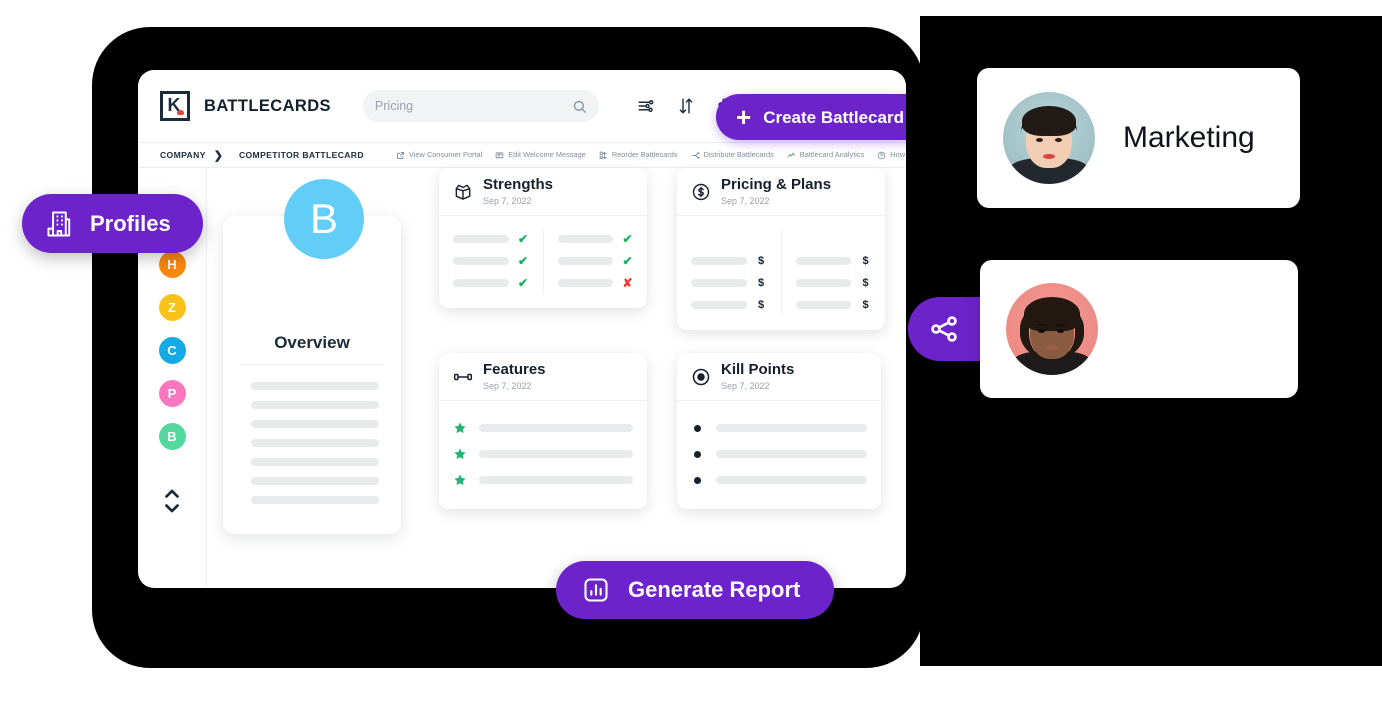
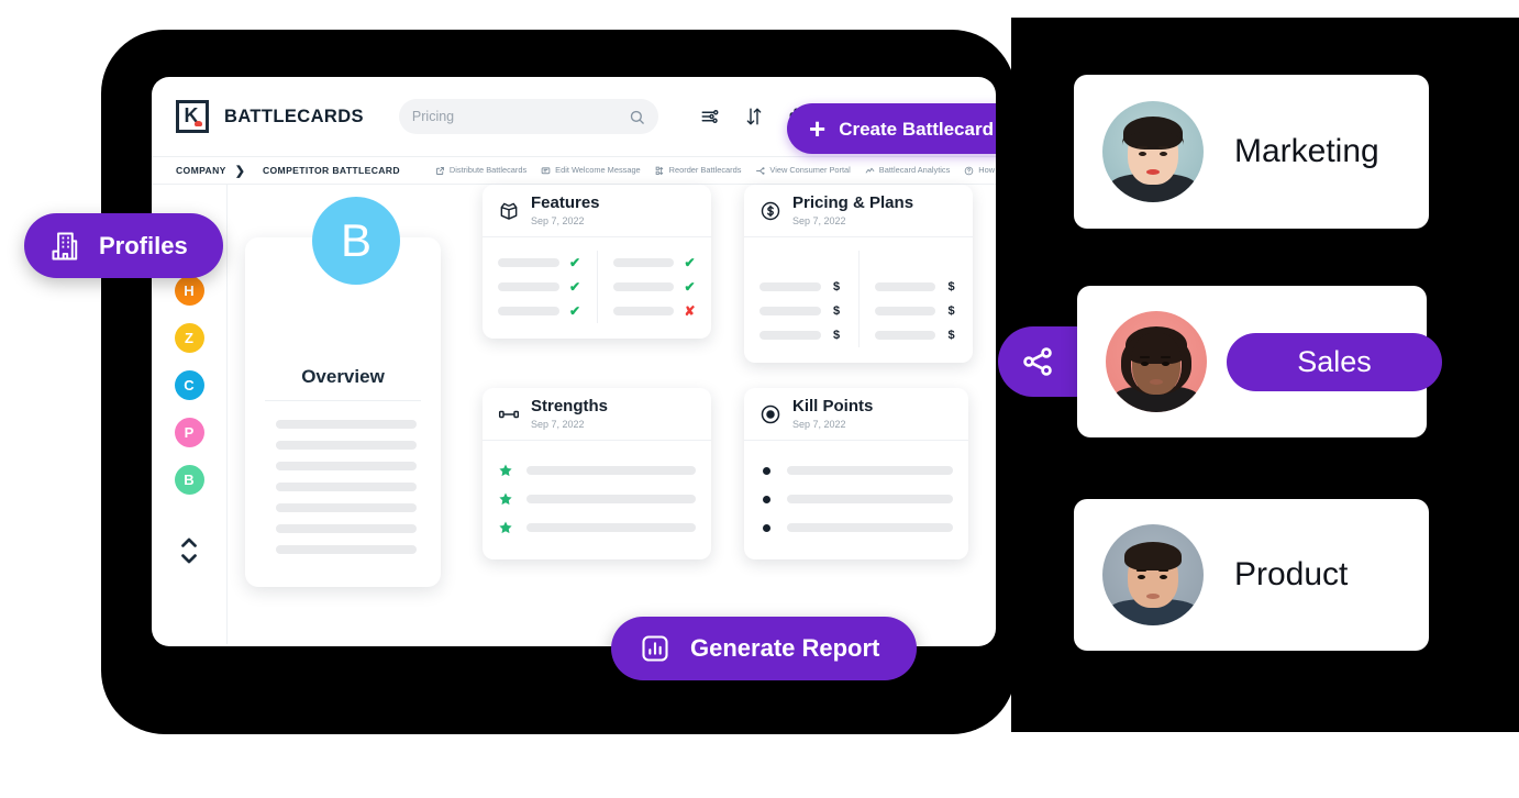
  K
  BATTLECARDS
  Pricing
  +
  Create Battlecard
  COMPANY
  ❯
  COMPETITOR BATTLECARD
- View Consumer Portal
+ Distribute Battlecards
  Edit Welcome Message
  Reorder Battlecards
- Distribute Battlecards
+ View Consumer Portal
  Battlecard Analytics
  H
  Z
  C
  P
  B
  B
  Overview
- Strengths
+ Features
  Sep 7, 2022
  ✔
  ✔
  ✔
  ✔
  ✔
  ✘
  Pricing & Plans
  Sep 7, 2022
  $
  $
  $
  $
  $
  $
- Features
+ Strengths
  Sep 7, 2022
  Kill Points
  Sep 7, 2022
  Profiles
  Generate Report
  Marketing
+ Sales
+ Product
